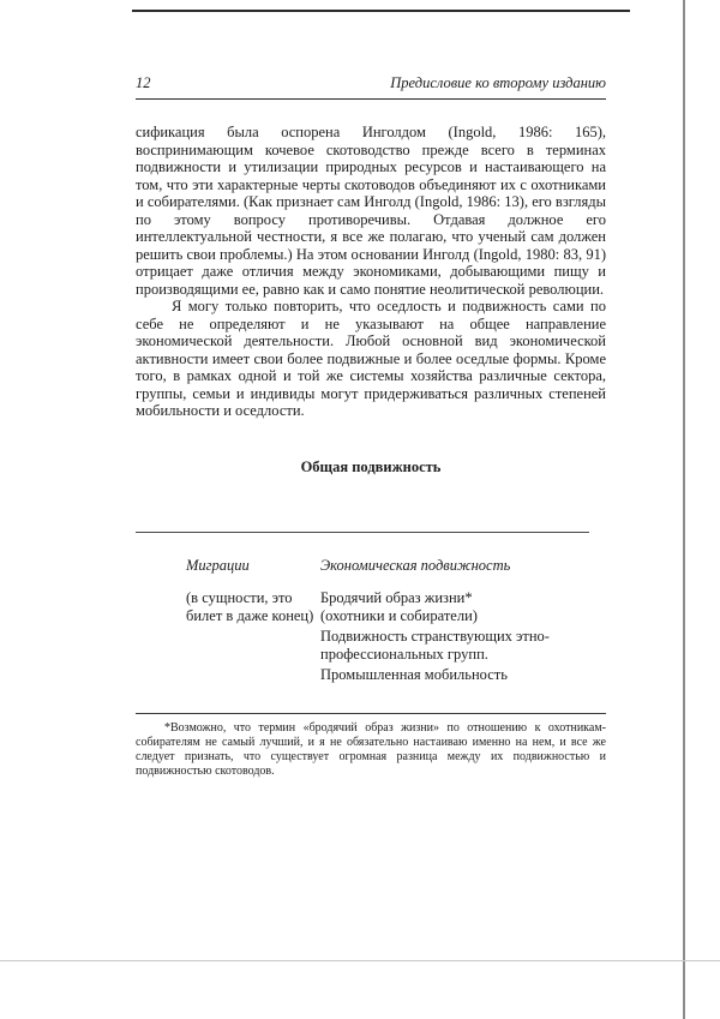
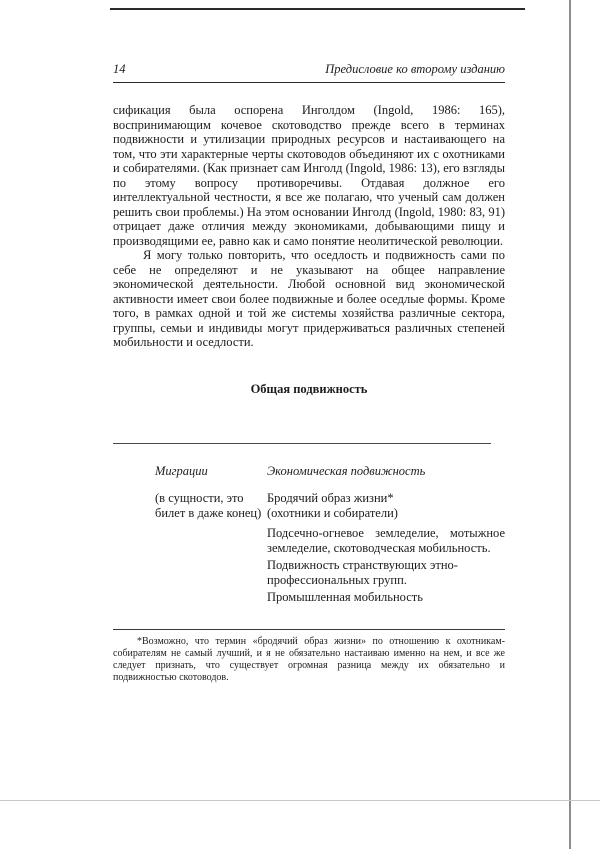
- 12
+ 14
  Предисловие ко второму изданию
  сификация была оспорена Инголдом (Ingold, 1986: 165), воспринимающим кочевое скотоводство прежде всего в терминах подвижности и утилизации природных ресурсов и настаивающего на том, что эти характерные черты скотоводов объединяют их с охотниками и собирателями. (Как признает сам Инголд (Ingold, 1986: 13), его взгляды по этому вопросу противоречивы. Отдавая должное его интеллектуальной честности, я все же полагаю, что ученый сам должен решить свои проблемы.) На этом основании Инголд (Ingold, 1980: 83, 91) отрицает даже отличия между экономиками, добывающими пищу и производящими ее, равно как и само понятие неолитической революции.
  Я могу только повторить, что оседлость и подвижность сами по себе не определяют и не указывают на общее направление экономической деятельности. Любой основной вид экономической активности имеет свои более подвижные и более оседлые формы. Кроме того, в рамках одной и той же системы хозяйства различные сектора, группы, семьи и индивиды могут придерживаться различных степеней мобильности и оседлости.
  Общая подвижность
  Миграции
  (в сущности, это билет в даже конец)
  Экономическая подвижность
  Бродячий образ жизни*
  (охотники и собиратели)
+ Подсечно-огневое земледелие, мотыжное земледелие, скотоводческая мобильность.
  Подвижность странствующих этно-профессиональных групп.
  Промышленная мобильность
- *Возможно, что термин «бродячий образ жизни» по отношению к охотникам-собирателям не самый лучший, и я не обязательно настаиваю именно на нем, и все же следует признать, что существует огромная разница между их подвижностью и подвижностью скотоводов.
+ *Возможно, что термин «бродячий образ жизни» по отношению к охотникам-собирателям не самый лучший, и я не обязательно настаиваю именно на нем, и все же следует признать, что существует огромная разница между их обязательно и подвижностью скотоводов.
